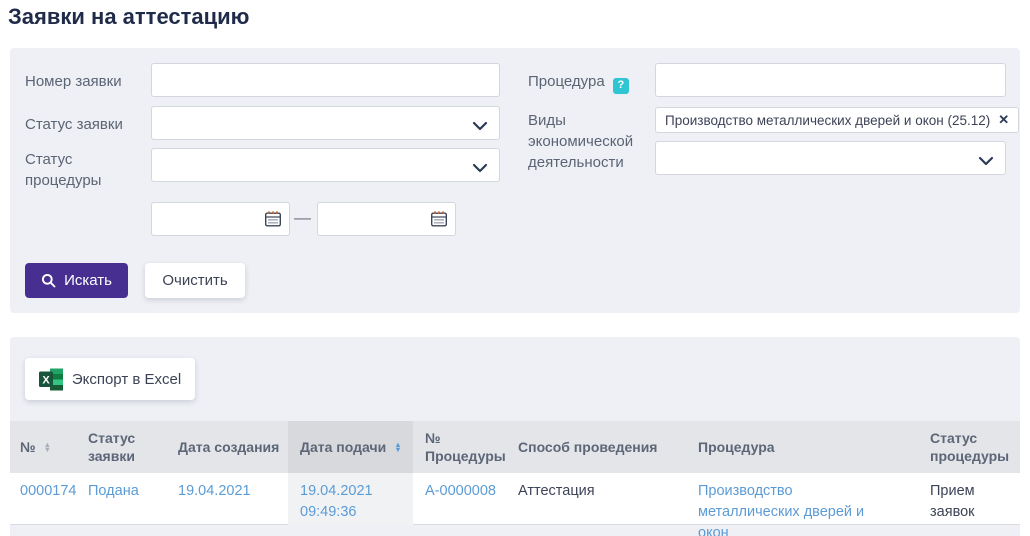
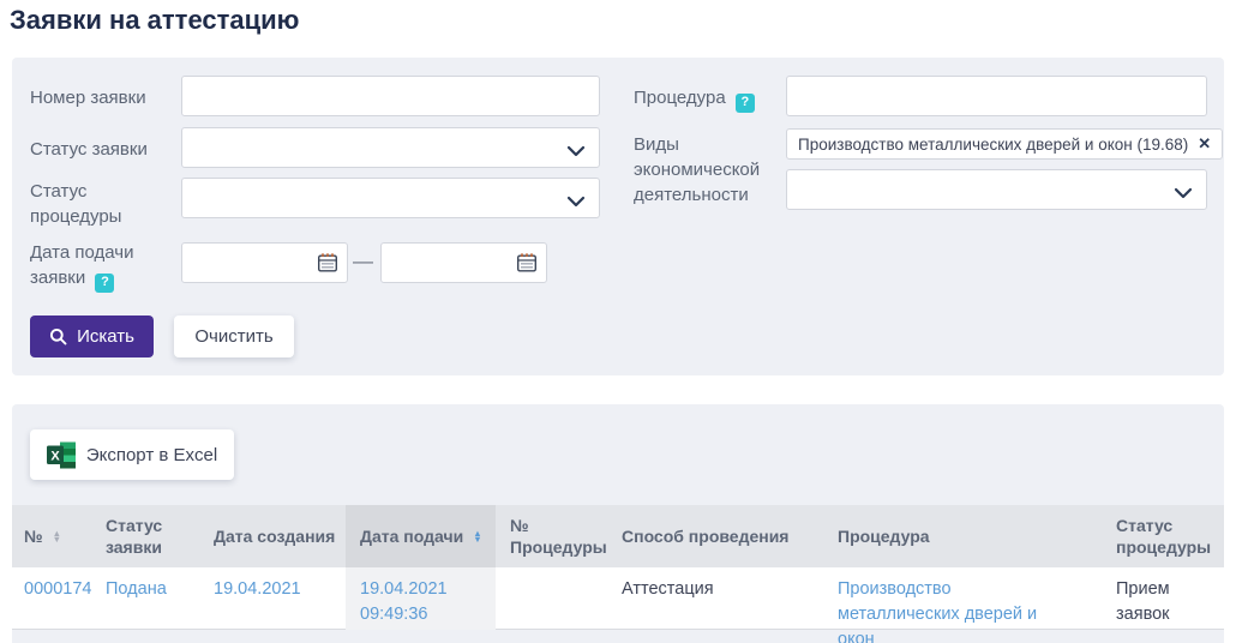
  Заявки на аттестацию
  Номер заявки
  Статус заявки
  Статус процедуры
+ Дата подачи заявки ?
  —
  Искать
  Очистить
  Процедура ?
  Виды экономической деятельности
- Производство металлических дверей и окон (25.12)
+ Производство металлических дверей и окон (19.68)
  ✕
  X
  Экспорт в Excel
  №
  ▲
  ▼
  Статус заявки
  Дата создания
  Дата подачи
  ▲
  ▼
  № Процедуры
  Способ проведения
  Процедура
  Статус процедуры
  0000174
  Подана
  19.04.2021
  19.04.2021
  09:49:36
- А-0000008
  Аттестация
  Производство металлических дверей и окон
  Прием заявок
